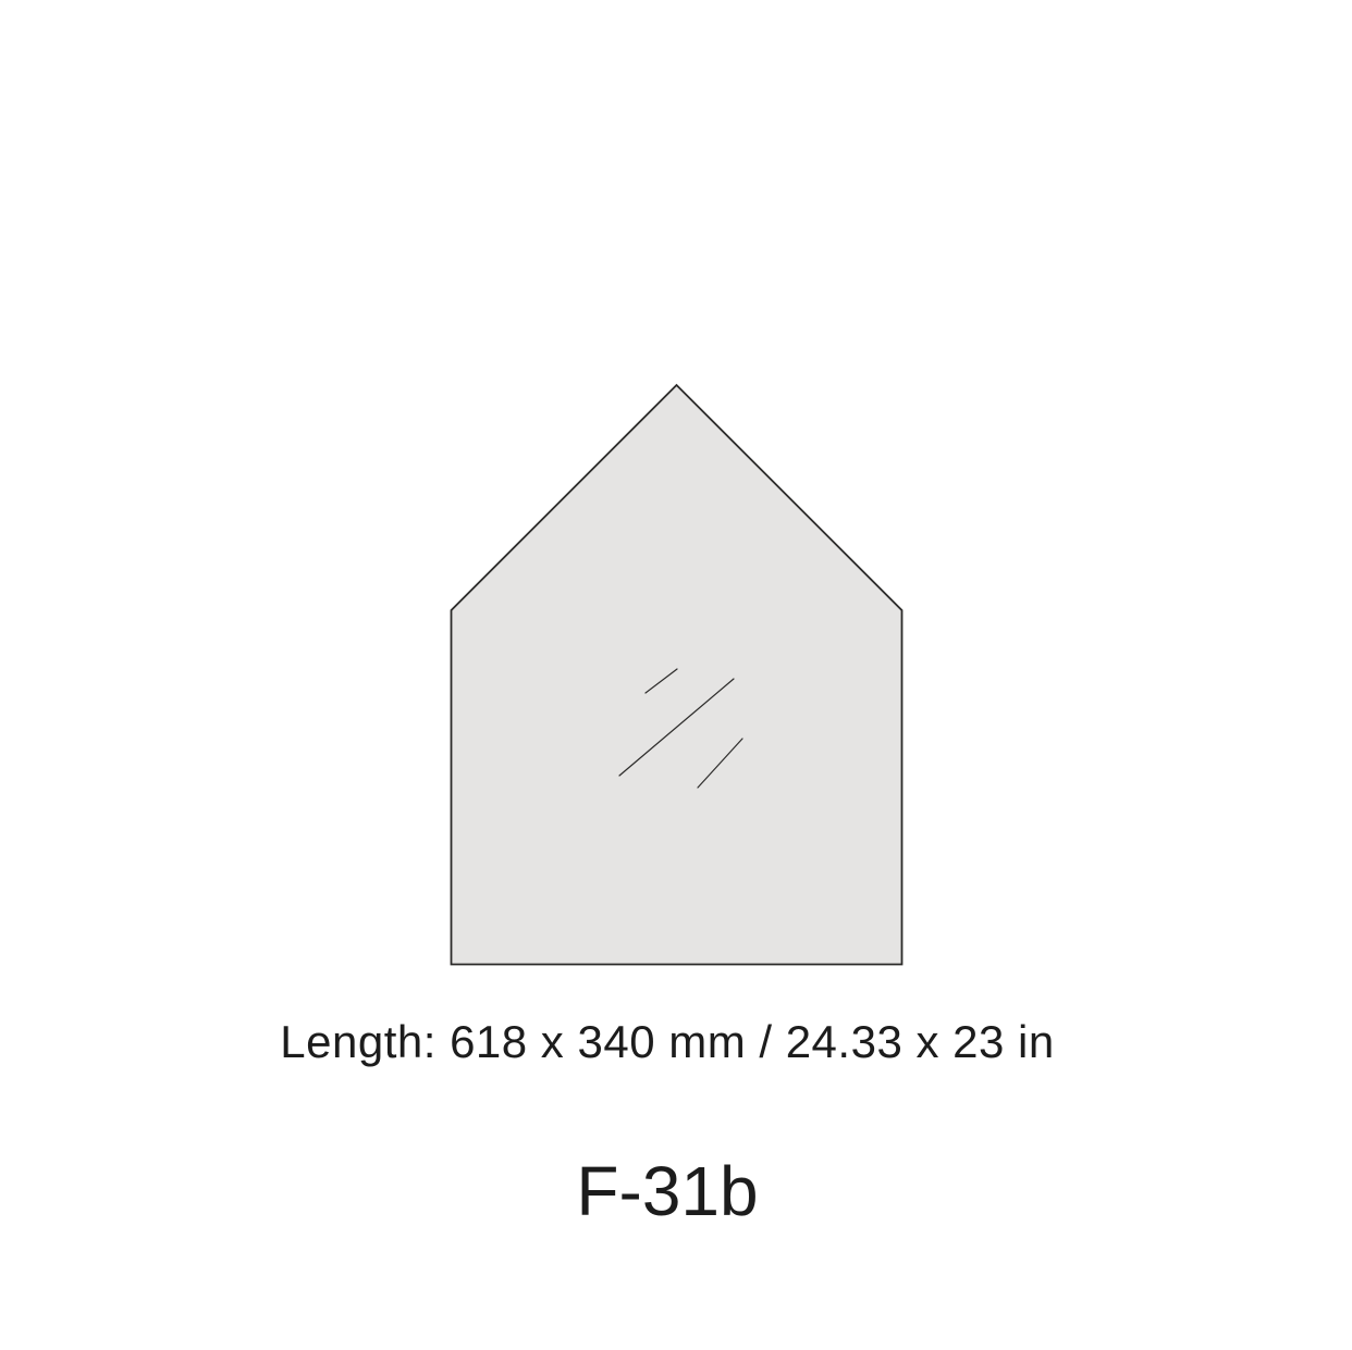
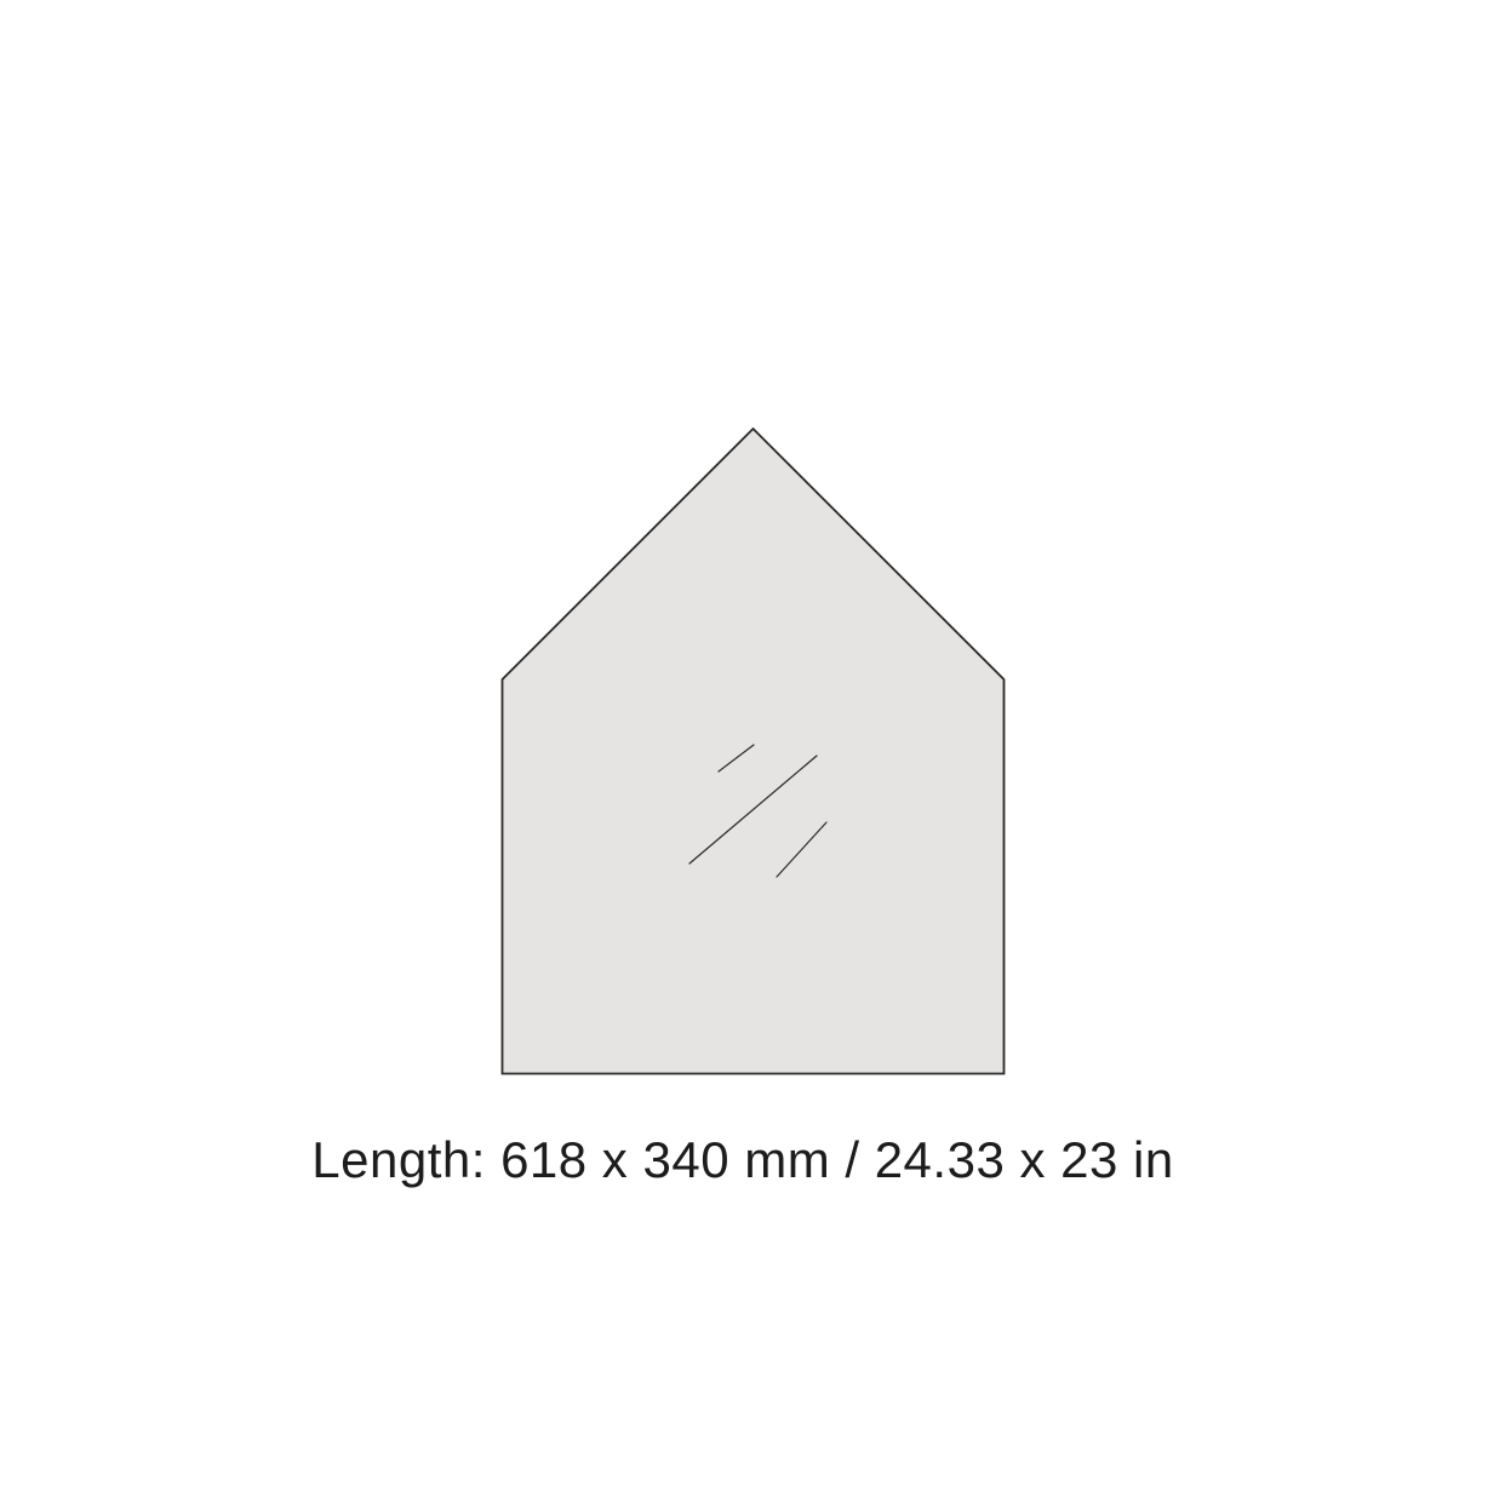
  Length: 618 x 340 mm / 24.33 x 23 in
- F-31b
